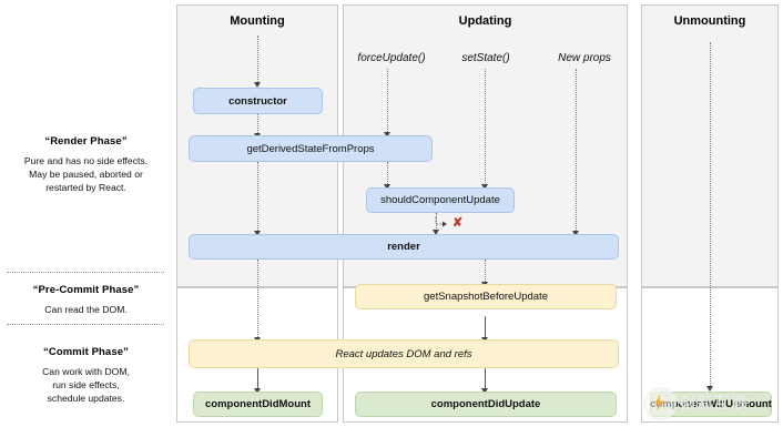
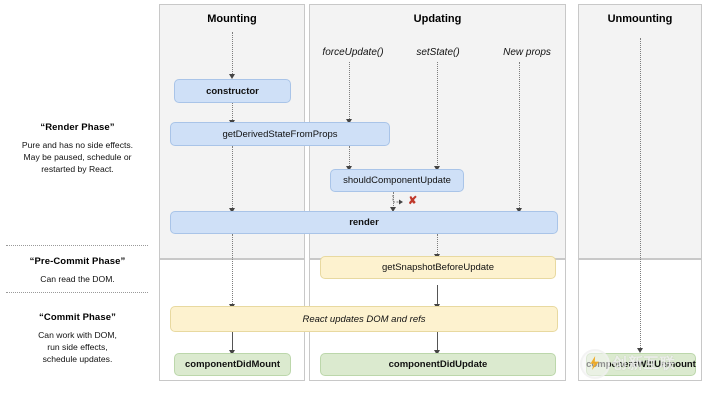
  “Render Phase”
  Pure and has no side effects.
- May be paused, aborted or
+ May be paused, schedule or
  restarted by React.
  “Pre-Commit Phase”
  Can read the DOM.
  “Commit Phase”
  Can work with DOM,
  run side effects,
  schedule updates.
  Mounting
  Updating
  Unmounting
  forceUpdate()
  setState()
  New props
  ✘
  constructor
  getDerivedStateFromProps
  shouldComponentUpdate
  render
  getSnapshotBeforeUpdate
  React updates DOM and refs
  componentDidMount
  componentDidUpdate
  onentWillUnmount
  创新互联
